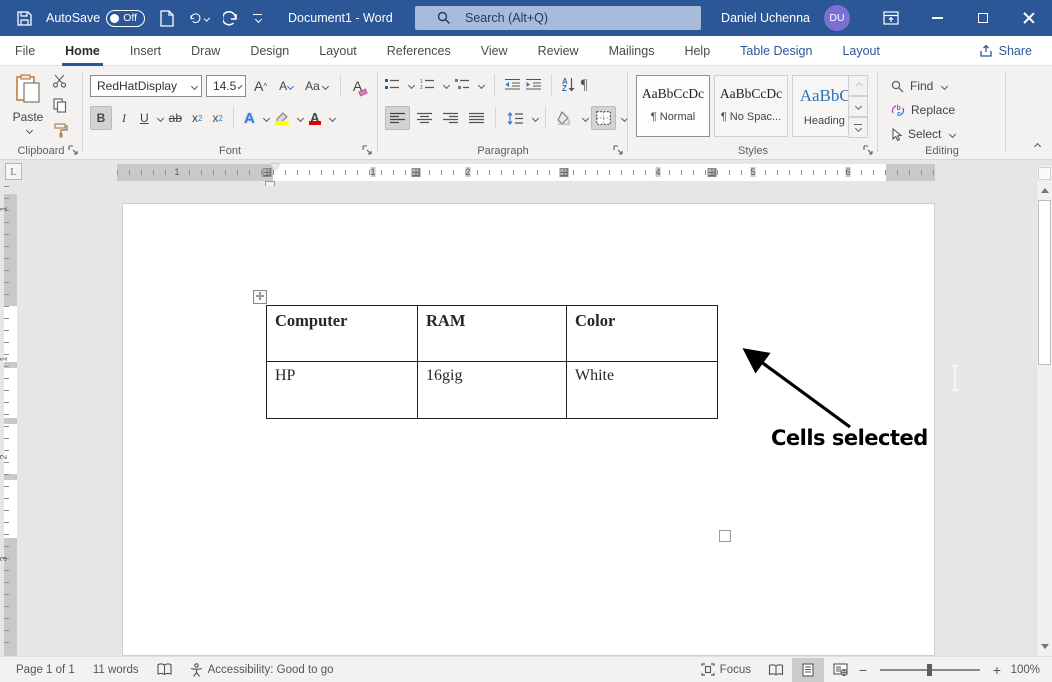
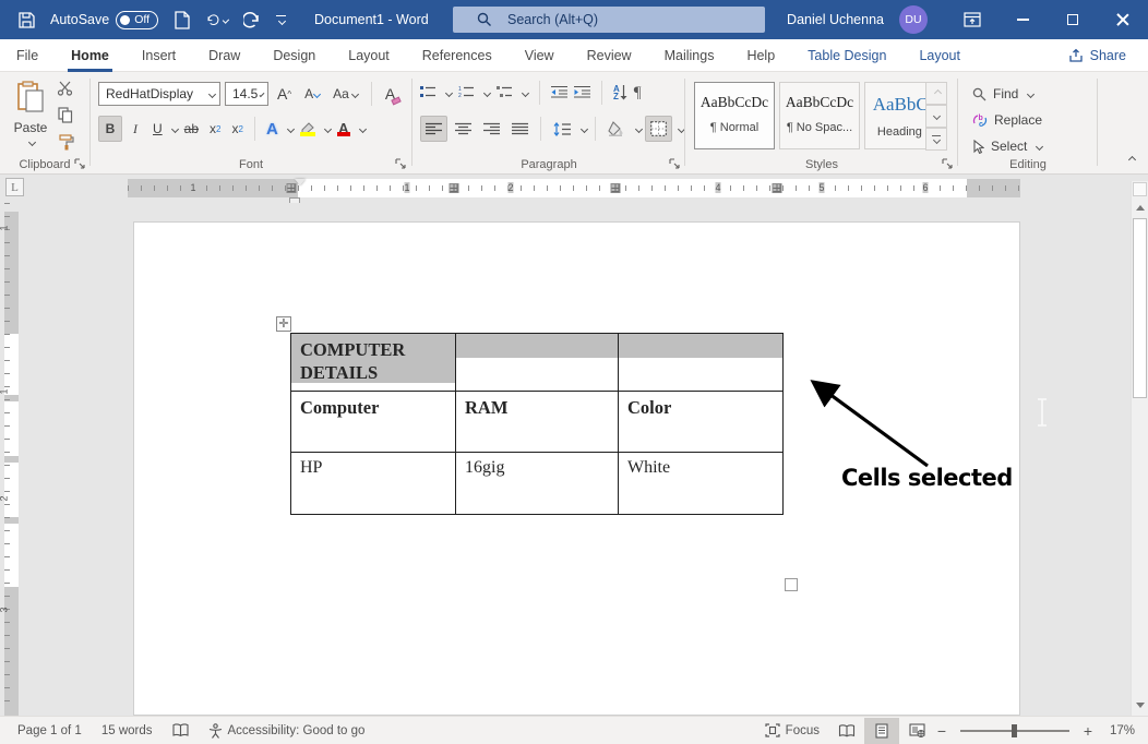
  AutoSave
  Off
  Document1 - Word
  Search (Alt+Q)
  Daniel Uchenna
  DU
  File
  Home
  Insert
  Draw
  Design
  Layout
  References
  View
  Review
  Mailings
  Help
  Table Design
  Layout
  Share
  Paste
  Clipboard
  RedHatDisplay
  14.5
  A
  ^
  A
  Aa
  A
  B
  I
  U
  ab
  x
  2
  x
  2
  A
  A
  Font
  A
  Z
  ¶
  Paragraph
  AaBbCcDc
  ¶ Normal
  AaBbCcDc
  ¶ No Spac...
  AaBbC
  Heading
  Styles
  Find
  Replace
  Select
  Editing
  L
  1
  1
  2
  4
  5
  6
  ✛
+ COMPUTER DETAILS
  Computer	RAM	Color
  HP	16gig	White
  Cells selected
  Page 1 of 1
- 11 words
+ 15 words
  Accessibility: Good to go
  Focus
  −
  +
- 100%
+ 17%
